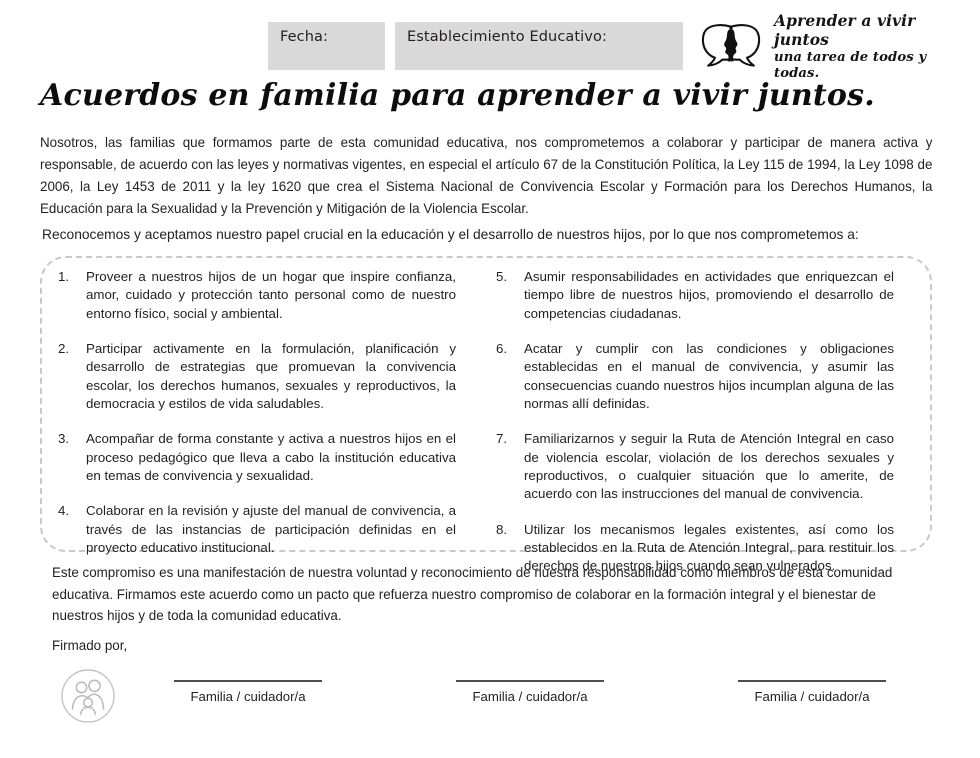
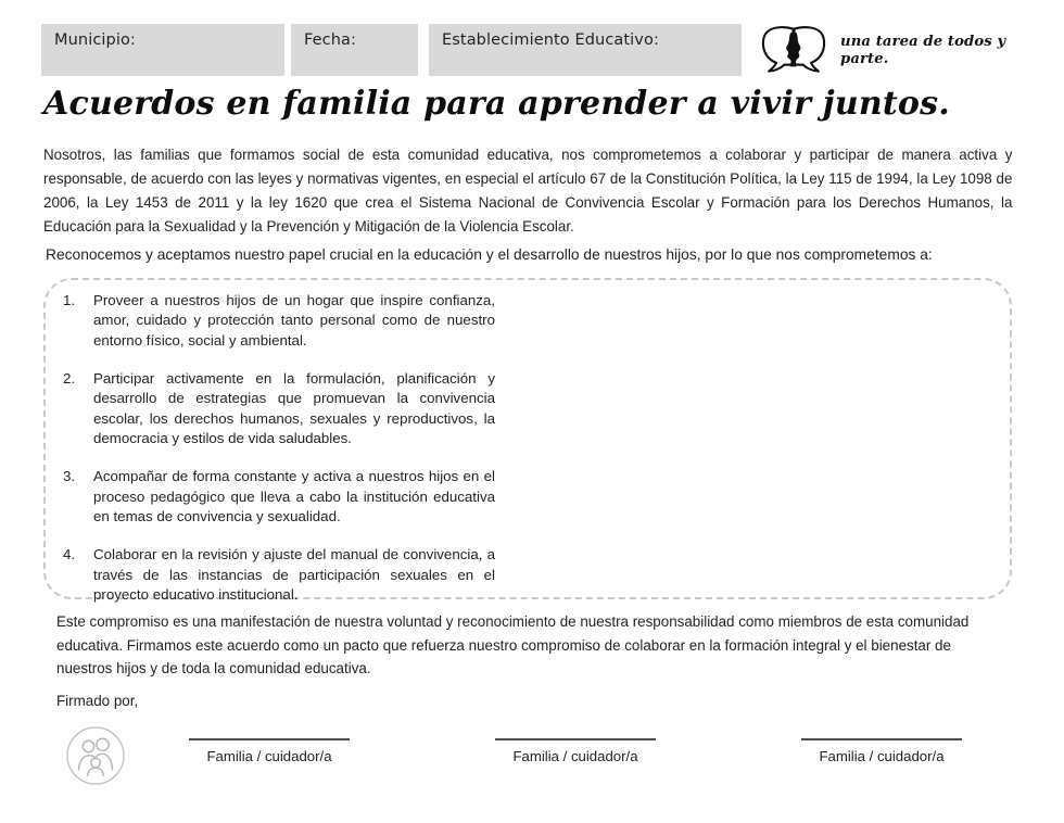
+ Municipio:
  Fecha:
  Establecimiento Educativo:
- Aprender a vivir juntos
- una tarea de todos y todas.
+ una tarea de todos y parte.
  Acuerdos en familia para aprender a vivir juntos.
- Nosotros, las familias que formamos parte de esta comunidad educativa, nos comprometemos a colaborar y participar de manera activa y responsable, de acuerdo con las leyes y normativas vigentes, en especial el artículo 67 de la Constitución Política, la Ley 115 de 1994, la Ley 1098 de 2006, la Ley 1453 de 2011 y la ley 1620 que crea el Sistema Nacional de Convivencia Escolar y Formación para los Derechos Humanos, la Educación para la Sexualidad y la Prevención y Mitigación de la Violencia Escolar.
+ Nosotros, las familias que formamos social de esta comunidad educativa, nos comprometemos a colaborar y participar de manera activa y responsable, de acuerdo con las leyes y normativas vigentes, en especial el artículo 67 de la Constitución Política, la Ley 115 de 1994, la Ley 1098 de 2006, la Ley 1453 de 2011 y la ley 1620 que crea el Sistema Nacional de Convivencia Escolar y Formación para los Derechos Humanos, la Educación para la Sexualidad y la Prevención y Mitigación de la Violencia Escolar.
  Reconocemos y aceptamos nuestro papel crucial en la educación y el desarrollo de nuestros hijos, por lo que nos comprometemos a:
  1.
  Proveer a nuestros hijos de un hogar que inspire confianza, amor, cuidado y protección tanto personal como de nuestro entorno físico, social y ambiental.
  2.
  Participar activamente en la formulación, planificación y desarrollo de estrategias que promuevan la convivencia escolar, los derechos humanos, sexuales y reproductivos, la democracia y estilos de vida saludables.
  3.
  Acompañar de forma constante y activa a nuestros hijos en el proceso pedagógico que lleva a cabo la institución educativa en temas de convivencia y sexualidad.
  4.
- Colaborar en la revisión y ajuste del manual de convivencia, a través de las instancias de participación definidas en el proyecto educativo institucional.
+ Colaborar en la revisión y ajuste del manual de convivencia, a través de las instancias de participación sexuales en el proyecto educativo institucional.
- 5.
- Asumir responsabilidades en actividades que enriquezcan el tiempo libre de nuestros hijos, promoviendo el desarrollo de competencias ciudadanas.
- 6.
- Acatar y cumplir con las condiciones y obligaciones establecidas en el manual de convivencia, y asumir las consecuencias cuando nuestros hijos incumplan alguna de las normas allí definidas.
- 7.
- Familiarizarnos y seguir la Ruta de Atención Integral en caso de violencia escolar, violación de los derechos sexuales y reproductivos, o cualquier situación que lo amerite, de acuerdo con las instrucciones del manual de convivencia.
- 8.
- Utilizar los mecanismos legales existentes, así como los establecidos en la Ruta de Atención Integral, para restituir los derechos de nuestros hijos cuando sean vulnerados.
  Este compromiso es una manifestación de nuestra voluntad y reconocimiento de nuestra responsabilidad como miembros de esta comunidad educativa. Firmamos este acuerdo como un pacto que refuerza nuestro compromiso de colaborar en la formación integral y el bienestar de nuestros hijos y de toda la comunidad educativa.
  Firmado por,
  Familia / cuidador/a
  Familia / cuidador/a
  Familia / cuidador/a
